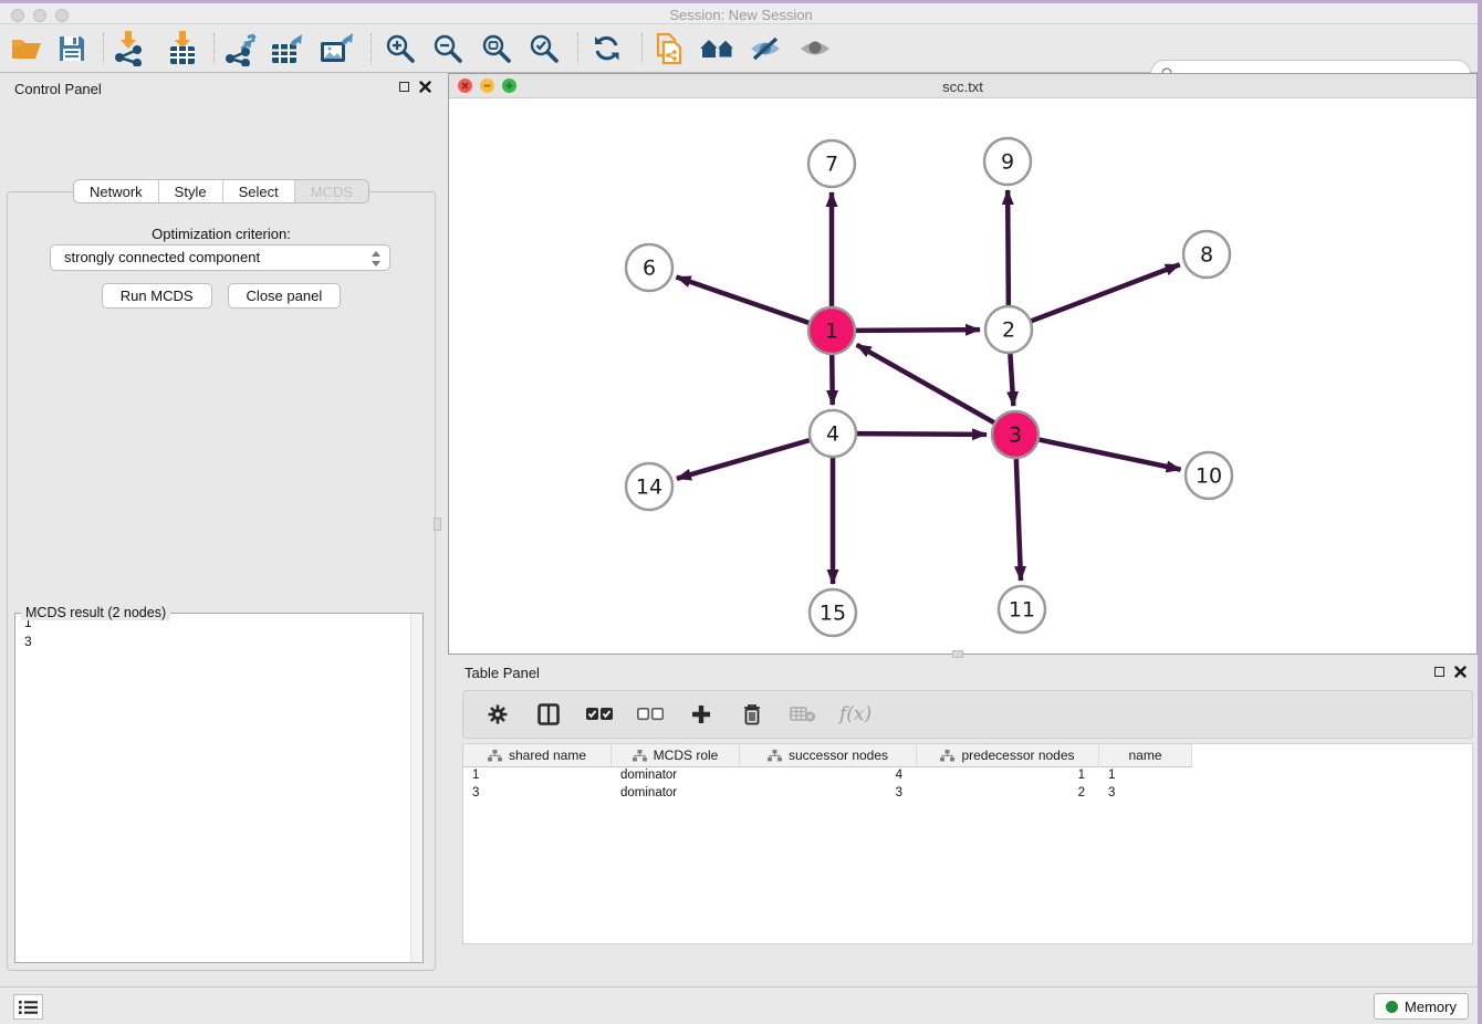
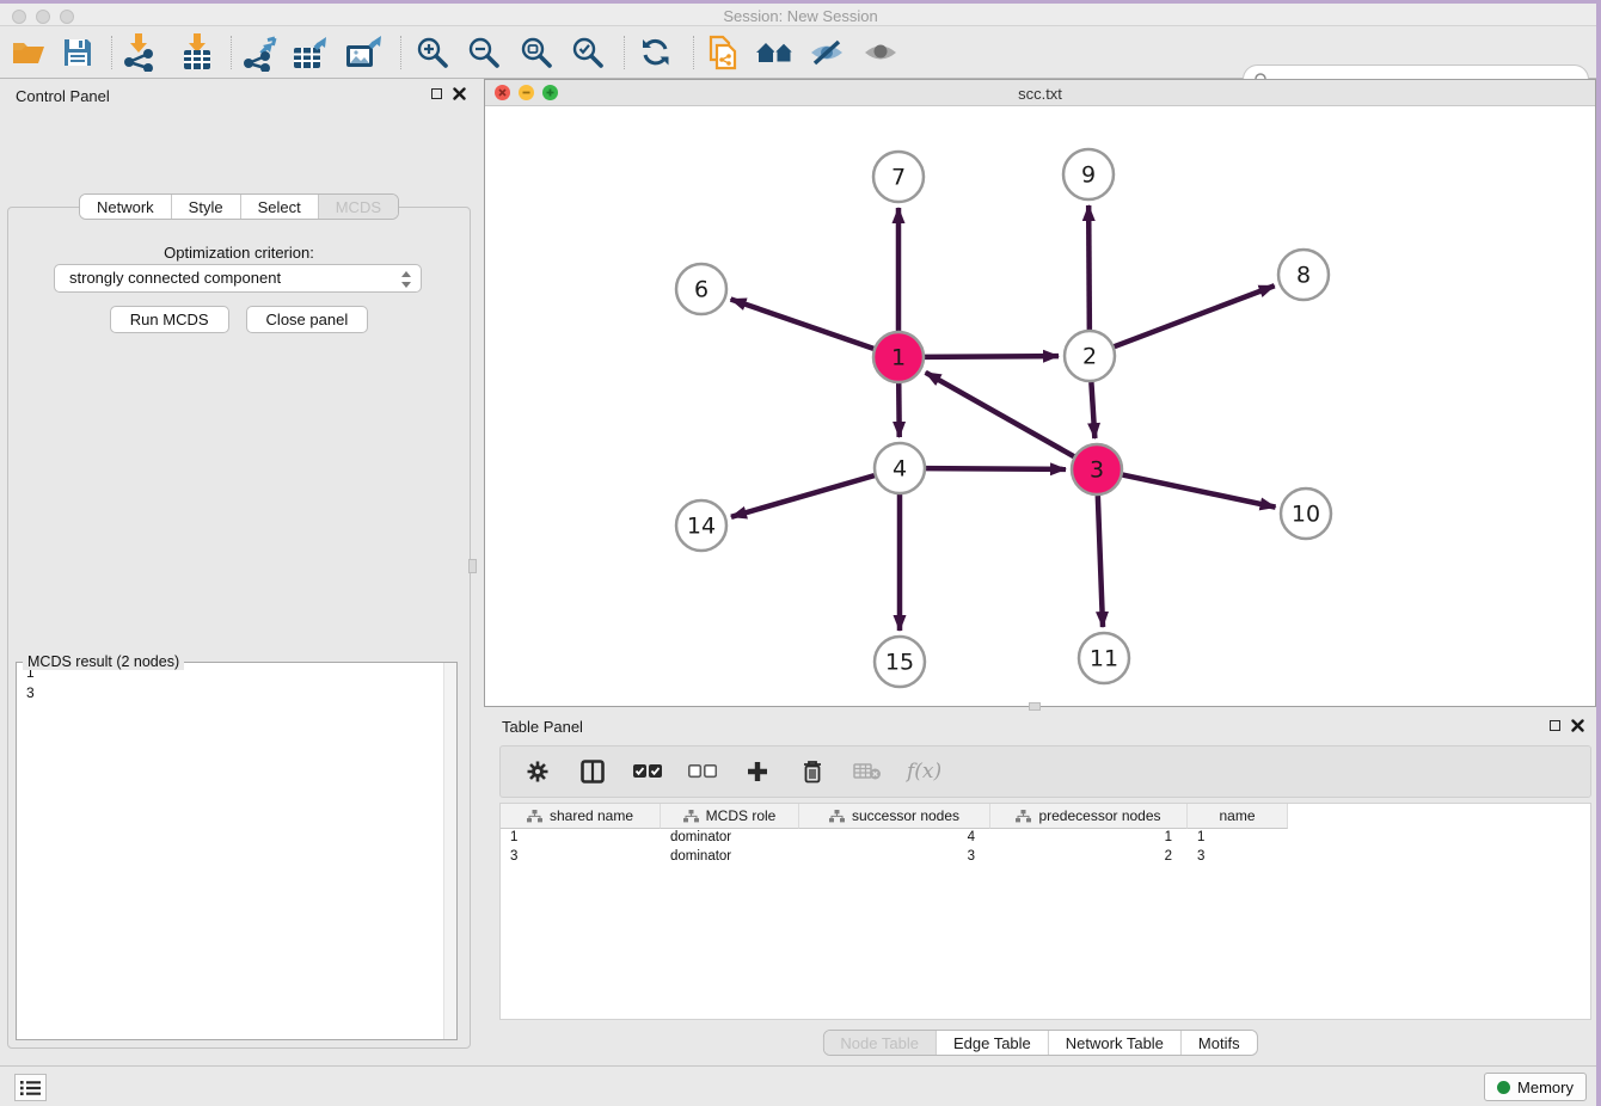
  Session: New Session
  Control Panel
  Network
  Style
  Select
  MCDS
  Optimization criterion:
  strongly connected component
  Run MCDS
  Close panel
  MCDS result (2 nodes)
  1
  3
  scc.txt
  7
  9
  6
  8
  1
  2
  4
  3
  14
  10
  15
  11
  Table Panel
  f(x)
  shared name
  MCDS role
  successor nodes
  predecessor nodes
  name
  1
  dominator
  4
  1
  1
  3
  dominator
  3
  2
  3
+ Node Table
+ Edge Table
+ Network Table
+ Motifs
  Memory
